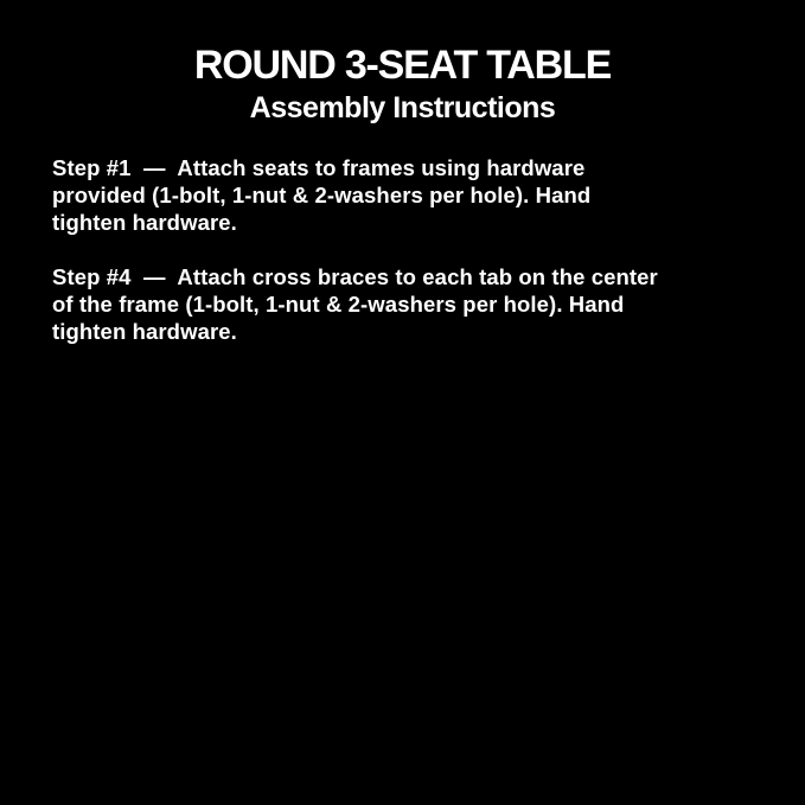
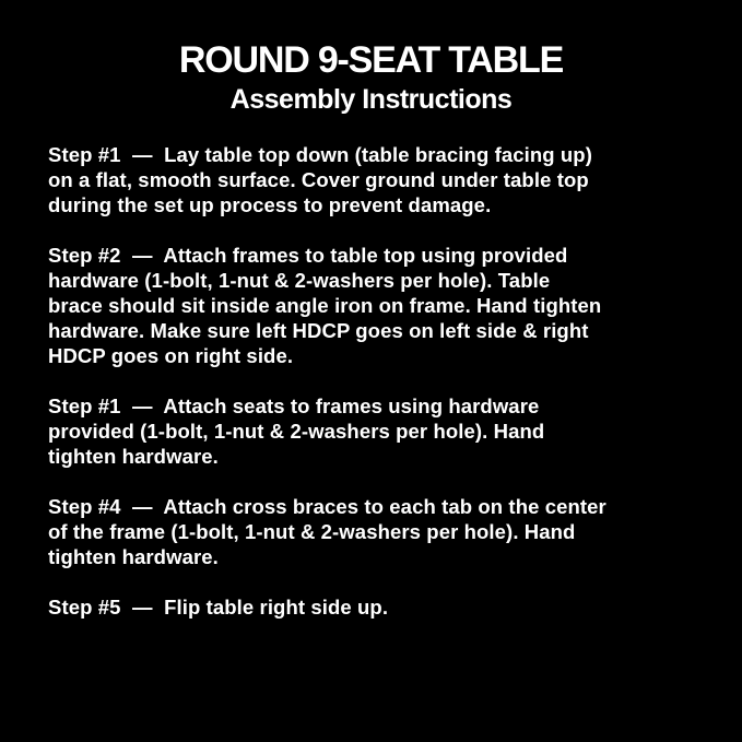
- ROUND 3-SEAT TABLE
+ ROUND 9-SEAT TABLE
  Assembly Instructions
+ Step #1 — Lay table top down (table bracing facing up)
+ on a flat, smooth surface. Cover ground under table top
+ during the set up process to prevent damage.
+ Step #2 — Attach frames to table top using provided
+ hardware (1-bolt, 1-nut & 2-washers per hole). Table
+ brace should sit inside angle iron on frame. Hand tighten
+ hardware. Make sure left HDCP goes on left side & right
+ HDCP goes on right side.
  Step #1 — Attach seats to frames using hardware
  provided (1-bolt, 1-nut & 2-washers per hole). Hand
  tighten hardware.
  Step #4 — Attach cross braces to each tab on the center
  of the frame (1-bolt, 1-nut & 2-washers per hole). Hand
  tighten hardware.
+ Step #5 — Flip table right side up.
